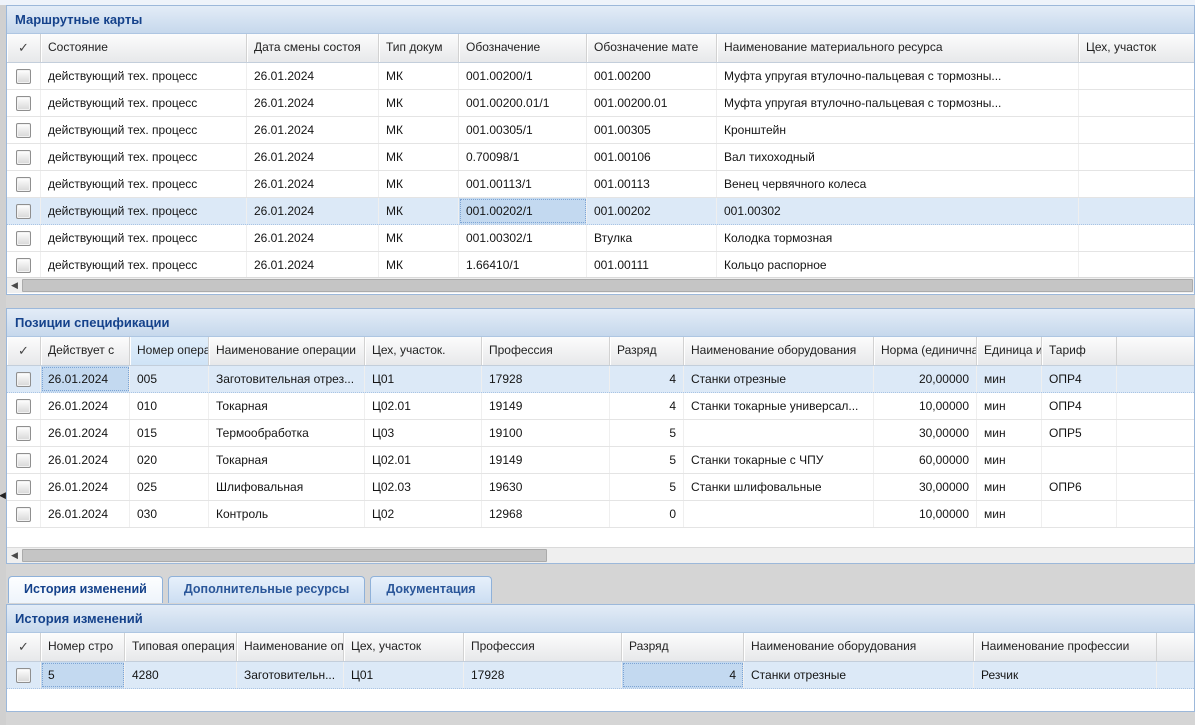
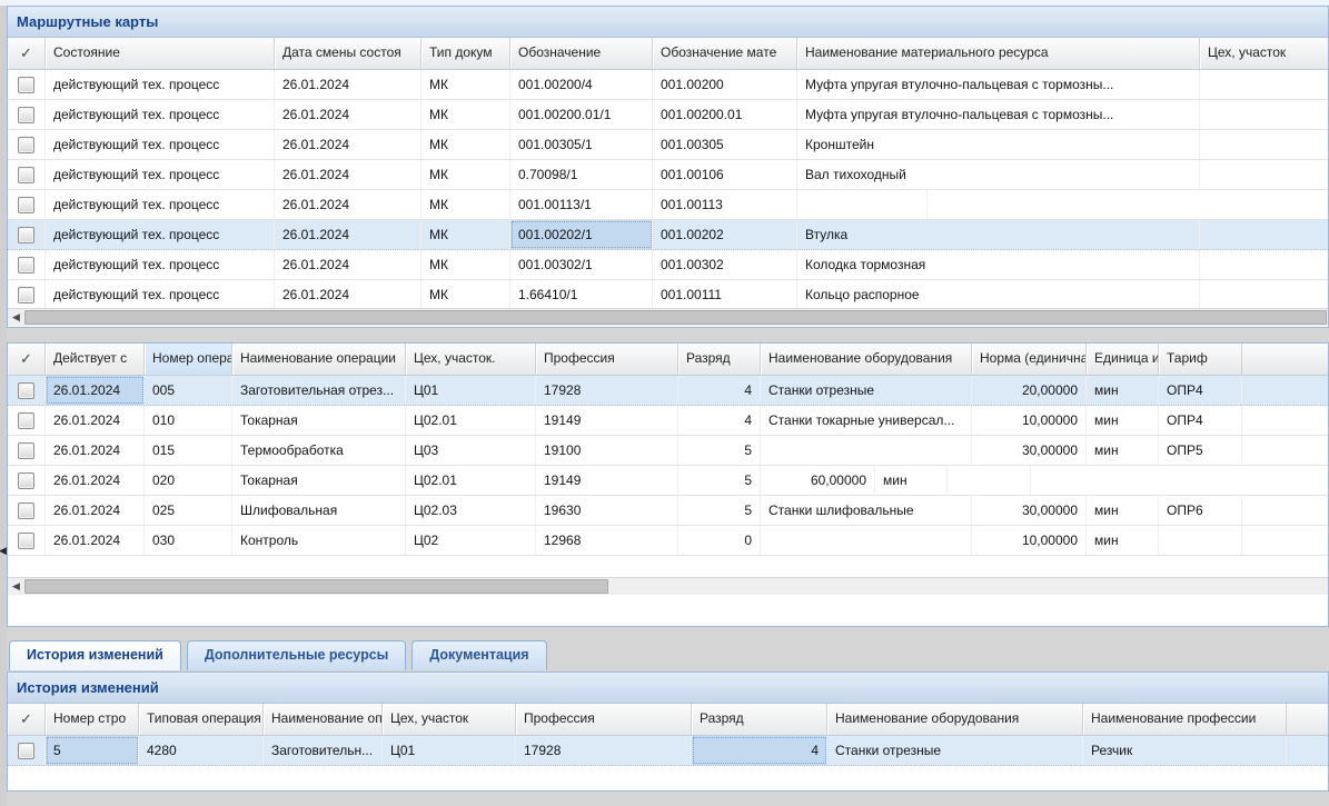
  ◀
  Маршрутные карты
  ✓
  Состояние
  Дата смены состоя
  Тип докум
  Обозначение
  Обозначение мате
  Наименование материального ресурса
  Цех, участок
  действующий тех. процесс
  26.01.2024
  МК
- 001.00200/1
+ 001.00200/4
  001.00200
  Муфта упругая втулочно-пальцевая с тормозны...
  действующий тех. процесс
  26.01.2024
  МК
  001.00200.01/1
  001.00200.01
  Муфта упругая втулочно-пальцевая с тормозны...
  действующий тех. процесс
  26.01.2024
  МК
  001.00305/1
  001.00305
  Кронштейн
  действующий тех. процесс
  26.01.2024
  МК
  0.70098/1
  001.00106
  Вал тихоходный
  действующий тех. процесс
  26.01.2024
  МК
  001.00113/1
  001.00113
- Венец червячного колеса
  действующий тех. процесс
  26.01.2024
  МК
  001.00202/1
  001.00202
- 001.00302
+ Втулка
  действующий тех. процесс
  26.01.2024
  МК
  001.00302/1
- Втулка
+ 001.00302
  Колодка тормозная
  действующий тех. процесс
  26.01.2024
  МК
  1.66410/1
  001.00111
  Кольцо распорное
  ◀
- Позиции спецификации
  ✓
  Действует с
  Номер опера
  Наименование операции
  Цех, участок.
  Профессия
  Разряд
  Наименование оборудования
  Норма (единична
  Единица и
  Тариф
  26.01.2024
  005
  Заготовительная отрез...
  Ц01
  17928
  4
  Станки отрезные
  20,00000
  мин
  ОПР4
  26.01.2024
  010
  Токарная
  Ц02.01
  19149
  4
  Станки токарные универсал...
  10,00000
  мин
  ОПР4
  26.01.2024
  015
  Термообработка
  Ц03
  19100
  5
  30,00000
  мин
  ОПР5
  26.01.2024
  020
  Токарная
  Ц02.01
  19149
  5
- Станки токарные с ЧПУ
  60,00000
  мин
  26.01.2024
  025
  Шлифовальная
  Ц02.03
  19630
  5
  Станки шлифовальные
  30,00000
  мин
  ОПР6
  26.01.2024
  030
  Контроль
  Ц02
  12968
  0
  10,00000
  мин
  ◀
  История изменений
  Дополнительные ресурсы
  Документация
  История изменений
  ✓
  Номер стро
  Типовая операция
  Наименование оп
  Цех, участок
  Профессия
  Разряд
  Наименование оборудования
  Наименование профессии
  5
  4280
  Заготовительн...
  Ц01
  17928
  4
  Станки отрезные
  Резчик
